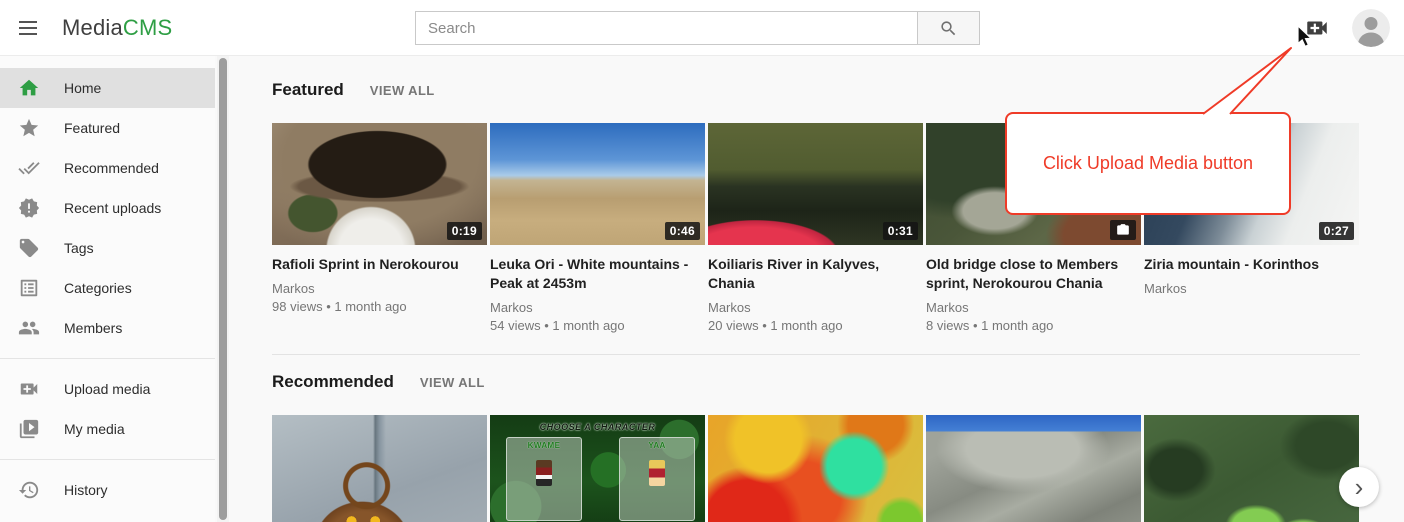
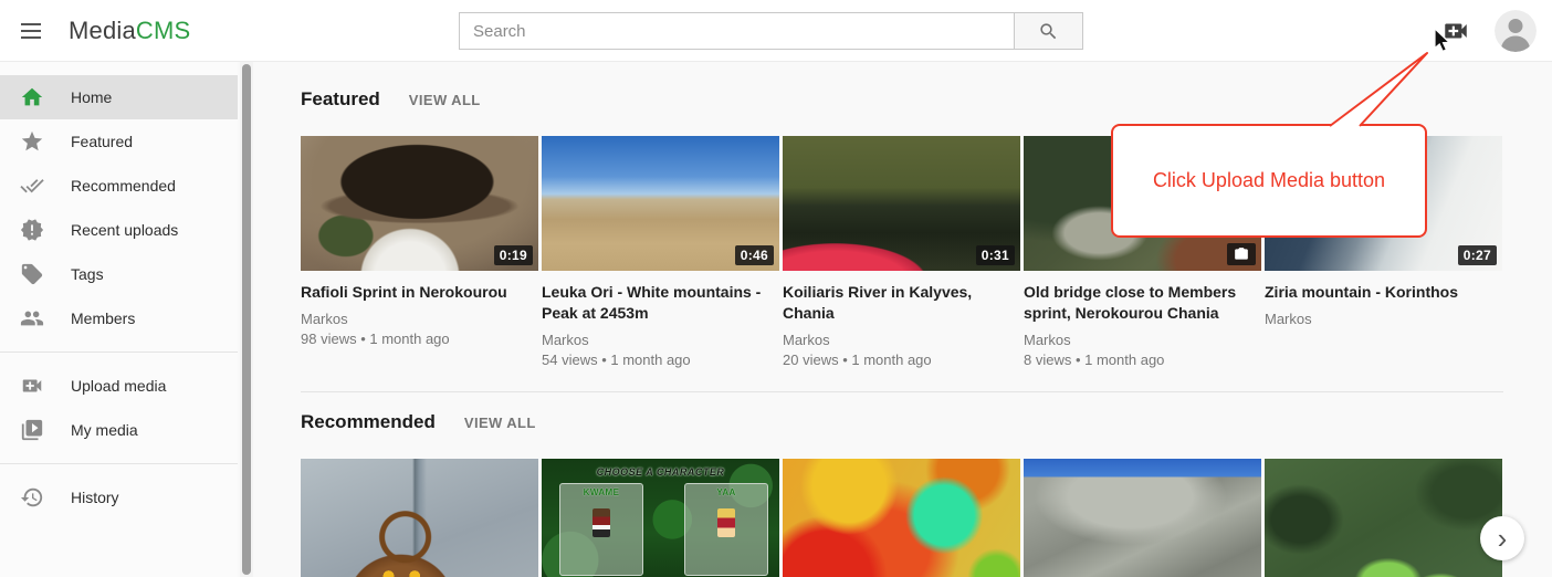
  MediaCMS
  Search
  Home
  Featured
  Recommended
  Recent uploads
  Tags
- Categories
  Members
  Upload media
  My media
  History
  Featured
  VIEW ALL
  0:19
  Rafioli Sprint in Nerokourou
  Markos
  98 views • 1 month ago
  0:46
  Leuka Ori - White mountains - Peak at 2453m
  Markos
  54 views • 1 month ago
  0:31
  Koiliaris River in Kalyves, Chania
  Markos
  20 views • 1 month ago
  Old bridge close to Members sprint, Nerokourou Chania
  Markos
  8 views • 1 month ago
  0:27
  Ziria mountain - Korinthos
  Markos
  Recommended
  VIEW ALL
  CHOOSE A CHARACTER
  KWAME
  YAA
  ›
  Click Upload Media button
